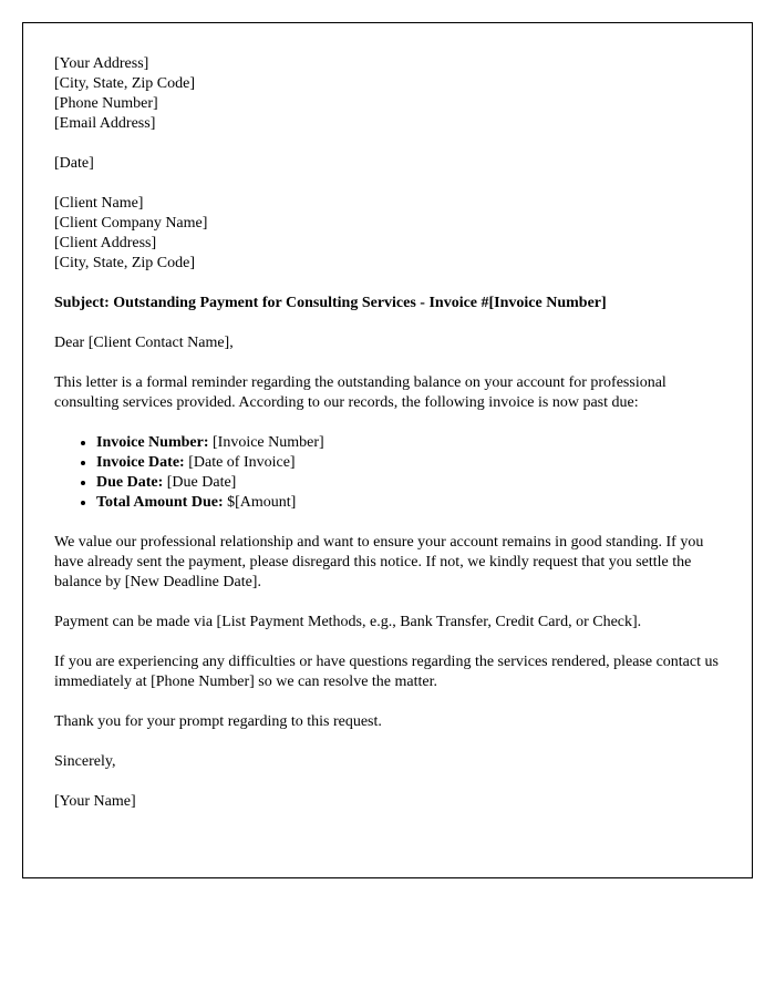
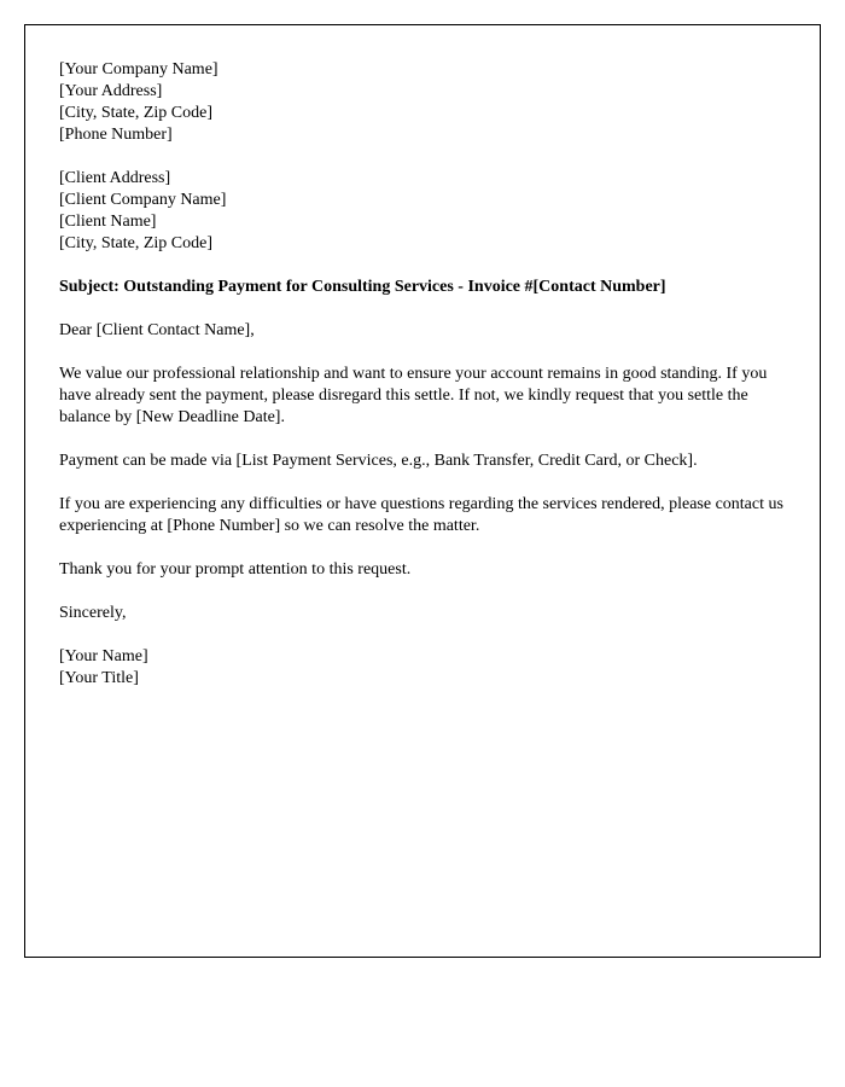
+ [Your Company Name]
  [Your Address]
  [City, State, Zip Code]
  [Phone Number]
- [Email Address]
- [Date]
- [Client Name]
+ [Client Address]
  [Client Company Name]
- [Client Address]
+ [Client Name]
  [City, State, Zip Code]
- Subject: Outstanding Payment for Consulting Services - Invoice #[Invoice Number]
+ Subject: Outstanding Payment for Consulting Services - Invoice #[Contact Number]
  Dear [Client Contact Name],
- This letter is a formal reminder regarding the outstanding balance on your account for professional consulting services provided. According to our records, the following invoice is now past due:
- Invoice Number: [Invoice Number]
- Invoice Date: [Date of Invoice]
- Due Date: [Due Date]
- Total Amount Due: $[Amount]
- We value our professional relationship and want to ensure your account remains in good standing. If you have already sent the payment, please disregard this notice. If not, we kindly request that you settle the balance by [New Deadline Date].
+ We value our professional relationship and want to ensure your account remains in good standing. If you have already sent the payment, please disregard this settle. If not, we kindly request that you settle the balance by [New Deadline Date].
- Payment can be made via [List Payment Methods, e.g., Bank Transfer, Credit Card, or Check].
+ Payment can be made via [List Payment Services, e.g., Bank Transfer, Credit Card, or Check].
- If you are experiencing any difficulties or have questions regarding the services rendered, please contact us immediately at [Phone Number] so we can resolve the matter.
+ If you are experiencing any difficulties or have questions regarding the services rendered, please contact us experiencing at [Phone Number] so we can resolve the matter.
- Thank you for your prompt regarding to this request.
+ Thank you for your prompt attention to this request.
  Sincerely,
  [Your Name]
+ [Your Title]
